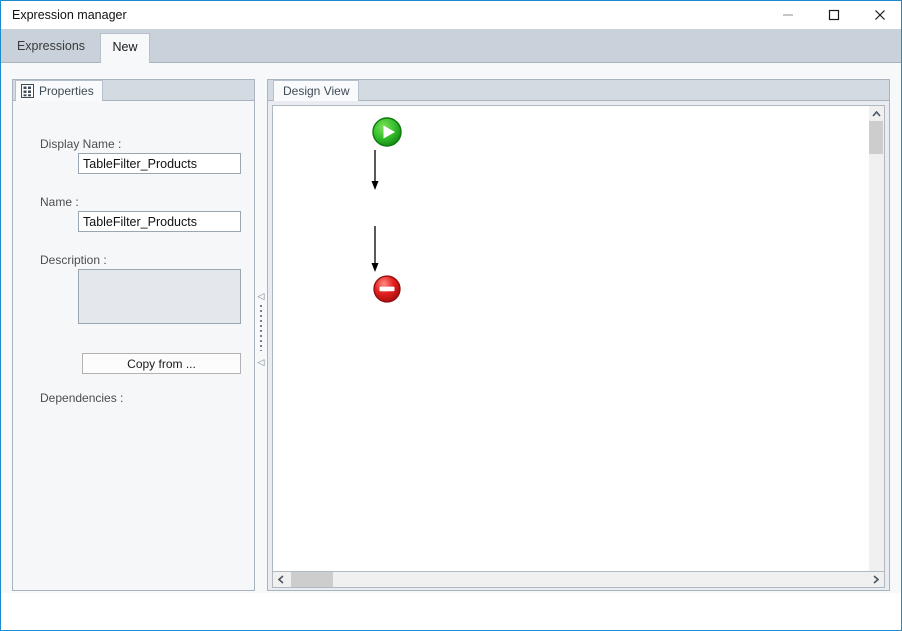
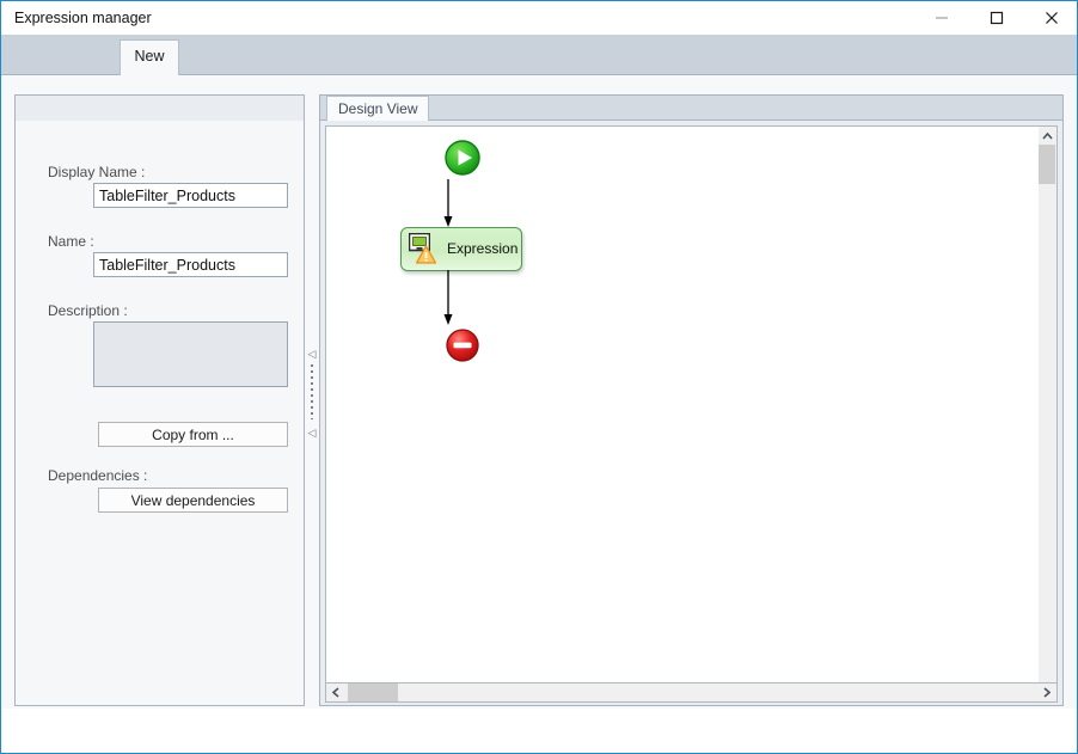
  Expression manager
- Expressions
  New
- Properties
  Display Name :
  TableFilter_Products
  Name :
  TableFilter_Products
  Description :
  Copy from ...
  Dependencies :
+ View dependencies
  ◁
  ◁
  Design View
+ Expression
